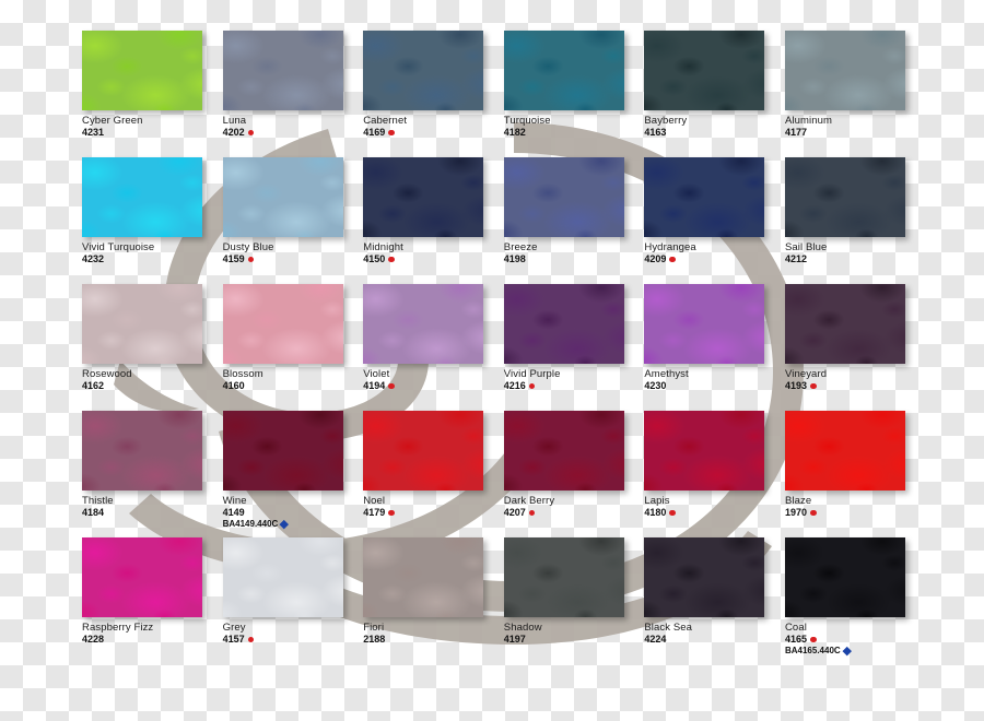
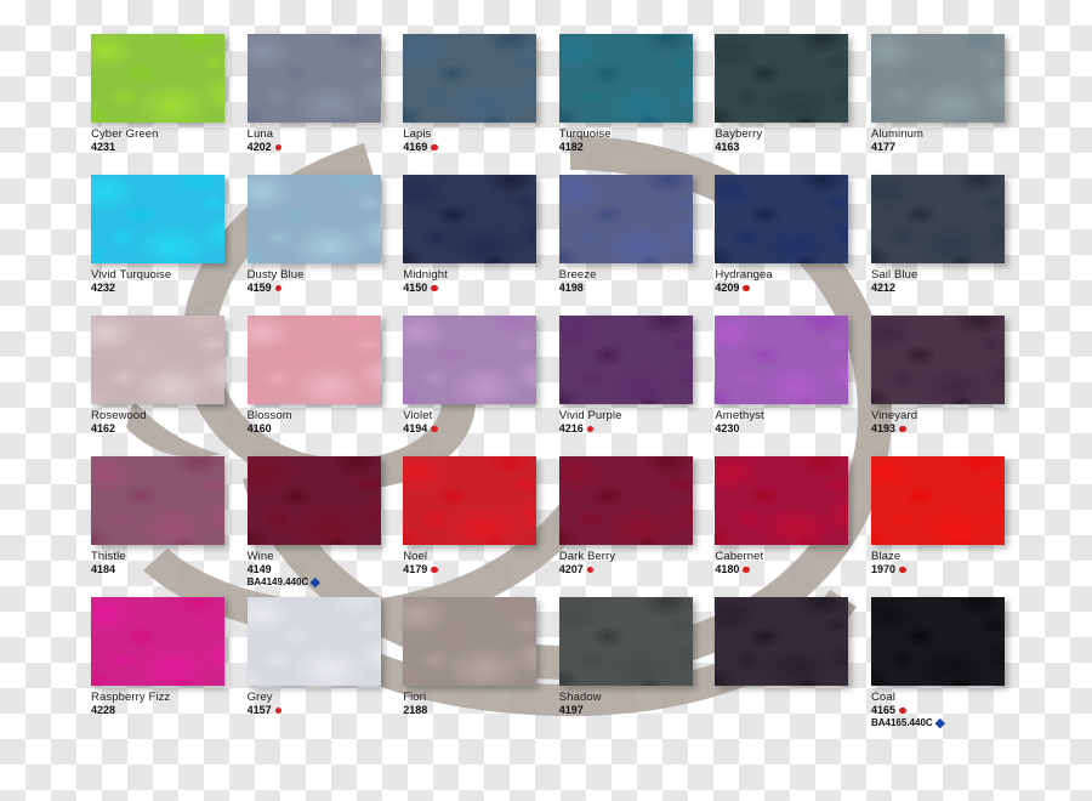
  Cyber Green
  4231
  Luna
  4202
- Cabernet
+ Lapis
  4169
  Turquoise
  4182
  Bayberry
  4163
  Aluminum
  4177
  Vivid Turquoise
  4232
  Dusty Blue
  4159
  Midnight
  4150
  Breeze
  4198
  Hydrangea
  4209
  Sail Blue
  4212
  Rosewood
  4162
  Blossom
  4160
  Violet
  4194
  Vivid Purple
  4216
  Amethyst
  4230
  Vineyard
  4193
  Thistle
  4184
  Wine
  4149
  BA4149.440C
  Noel
  4179
  Dark Berry
  4207
- Lapis
+ Cabernet
  4180
  Blaze
  1970
  Raspberry Fizz
  4228
  Grey
  4157
  Fiori
  2188
  Shadow
  4197
- Black Sea
- 4224
  Coal
  4165
  BA4165.440C
